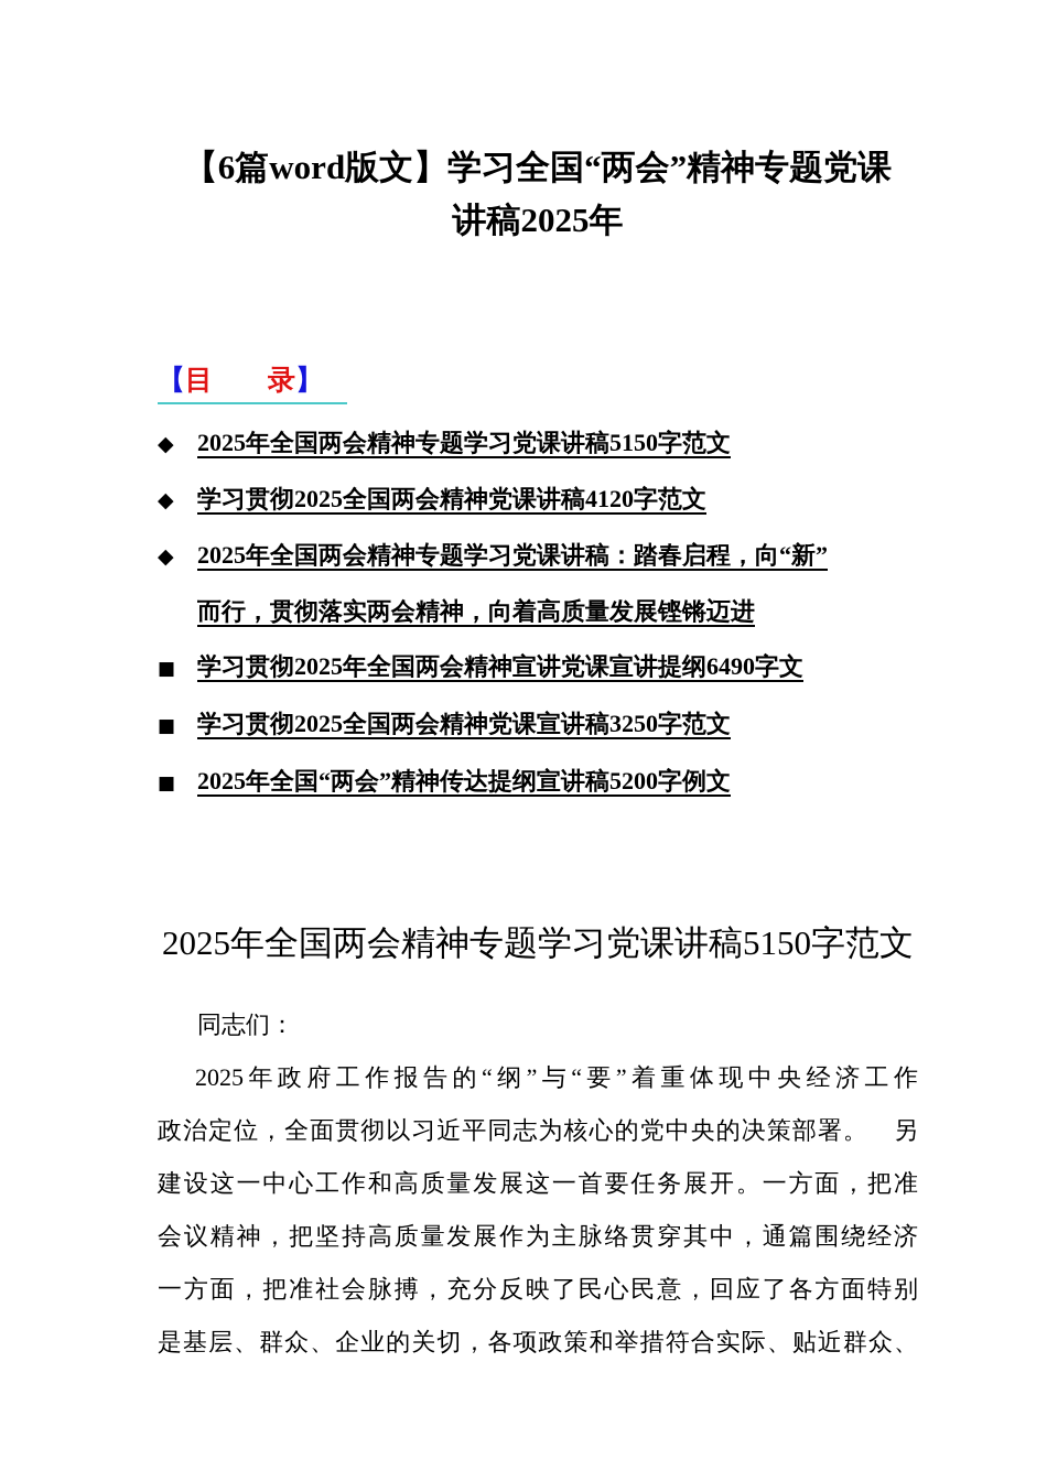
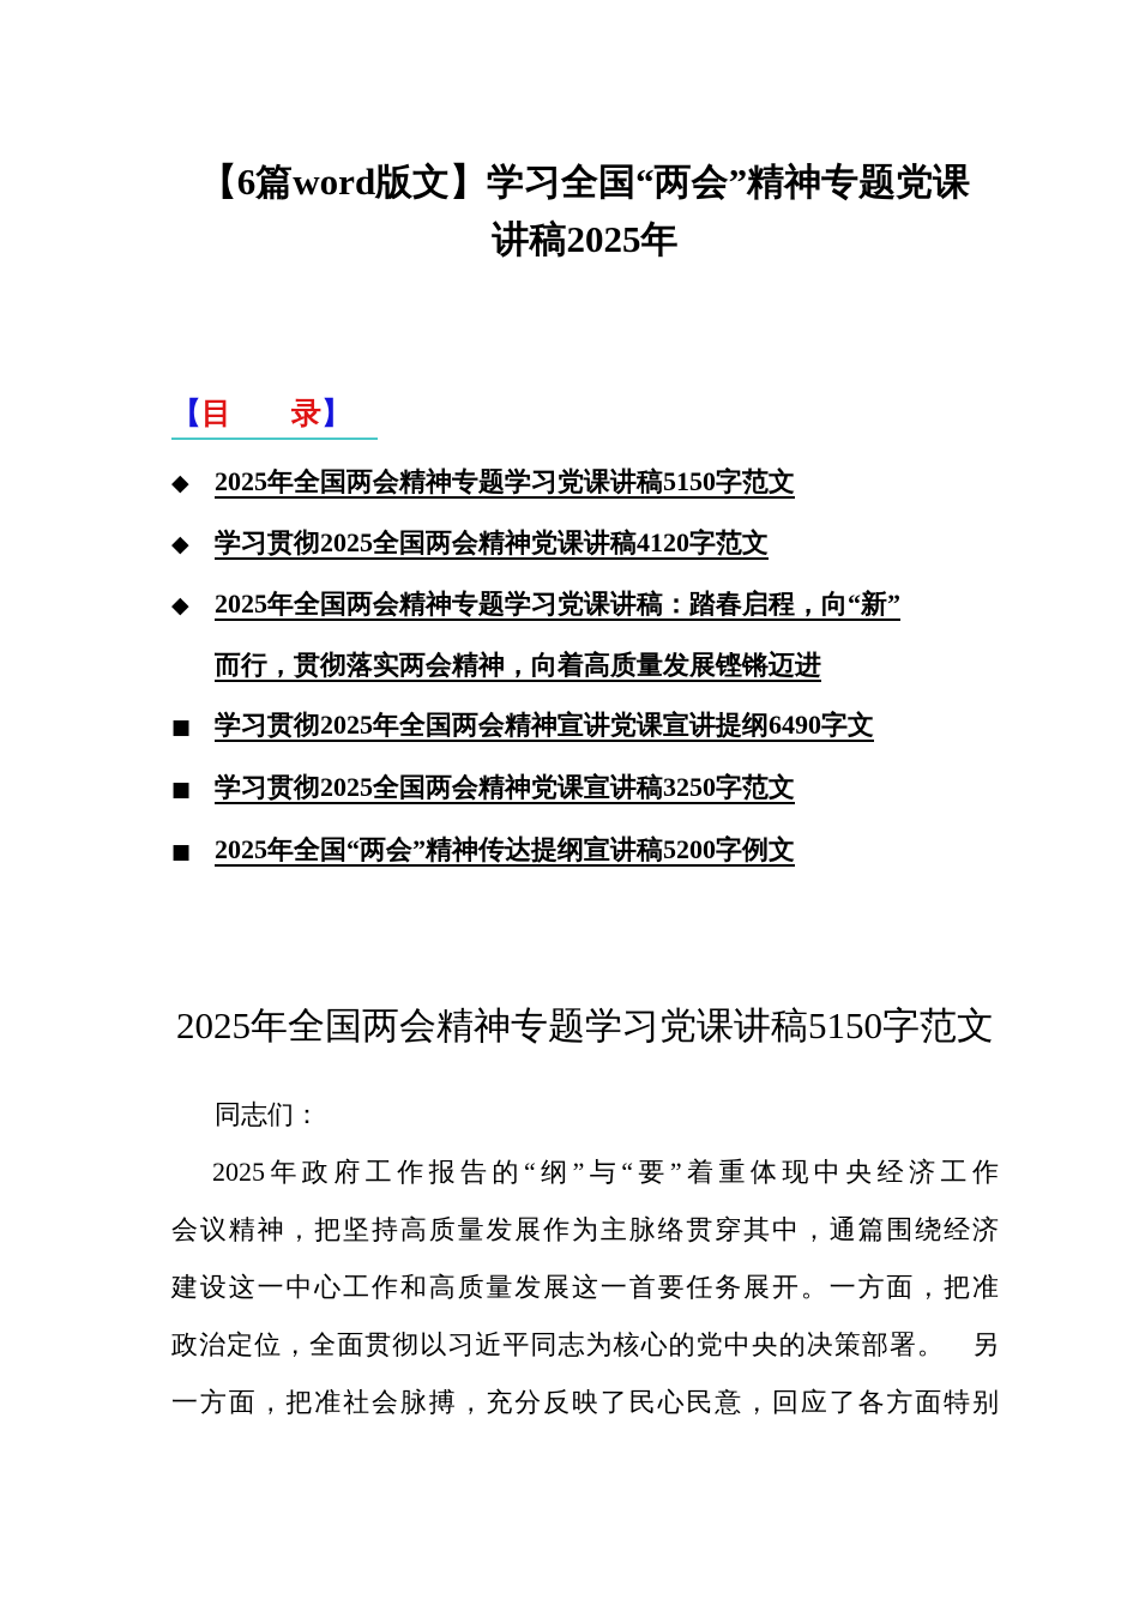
  【6篇word版文】学习全国“两会”精神专题党课
  讲稿2025年
  【目 录】
  ◆
  2025年全国两会精神专题学习党课讲稿5150字范文
  ◆
  学习贯彻2025全国两会精神党课讲稿4120字范文
  ◆
  2025年全国两会精神专题学习党课讲稿：踏春启程，向“新”
  而行，贯彻落实两会精神，向着高质量发展铿锵迈进
  ■
  学习贯彻2025年全国两会精神宣讲党课宣讲提纲6490字文
  ■
  学习贯彻2025全国两会精神党课宣讲稿3250字范文
  ■
  2025年全国“两会”精神传达提纲宣讲稿5200字例文
  2025年全国两会精神专题学习党课讲稿5150字范文
  同志们：
  2025年政府工作报告的“纲”与“要”着重体现中央经济工作
- 政治定位，全面贯彻以习近平同志为核心的党中央的决策部署。 另
+ 会议精神，把坚持高质量发展作为主脉络贯穿其中，通篇围绕经济
  建设这一中心工作和高质量发展这一首要任务展开。一方面，把准
- 会议精神，把坚持高质量发展作为主脉络贯穿其中，通篇围绕经济
+ 政治定位，全面贯彻以习近平同志为核心的党中央的决策部署。 另
  一方面，把准社会脉搏，充分反映了民心民意，回应了各方面特别
- 是基层、群众、企业的关切，各项政策和举措符合实际、贴近群众、
